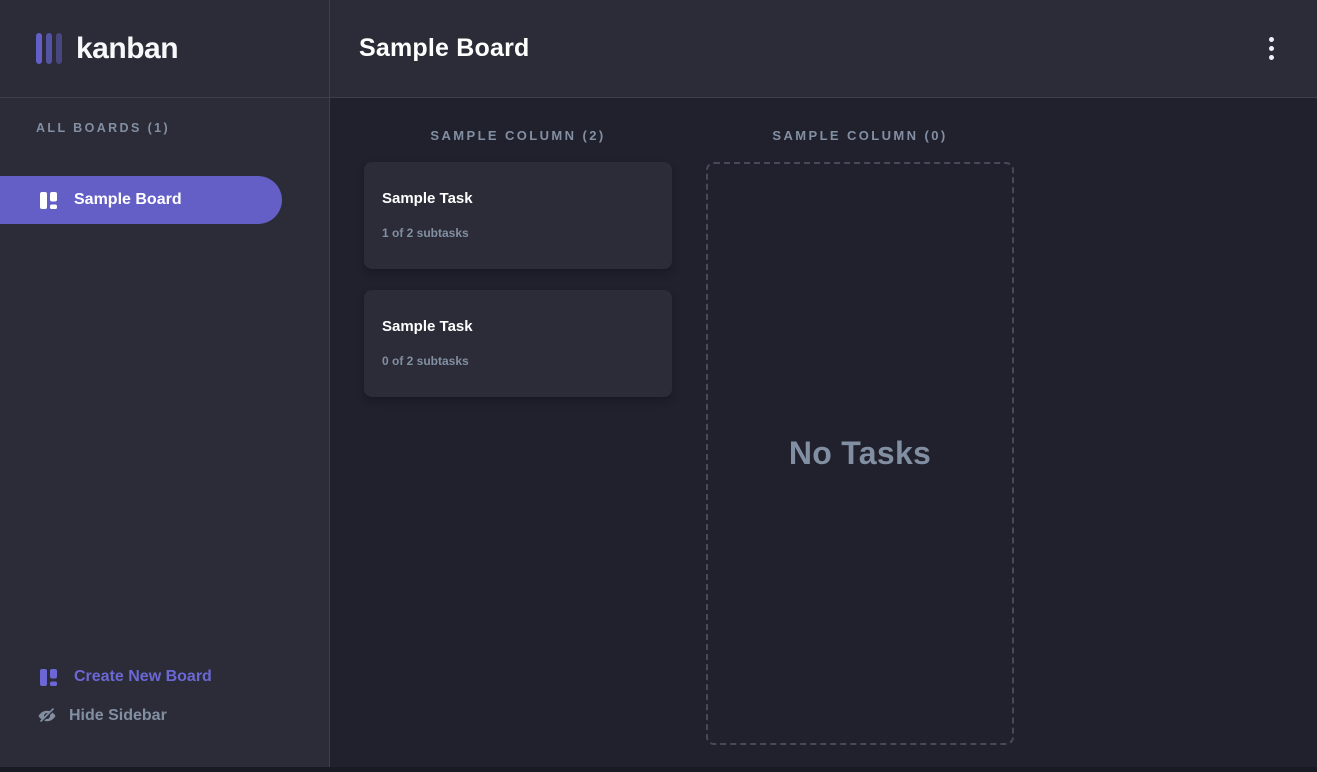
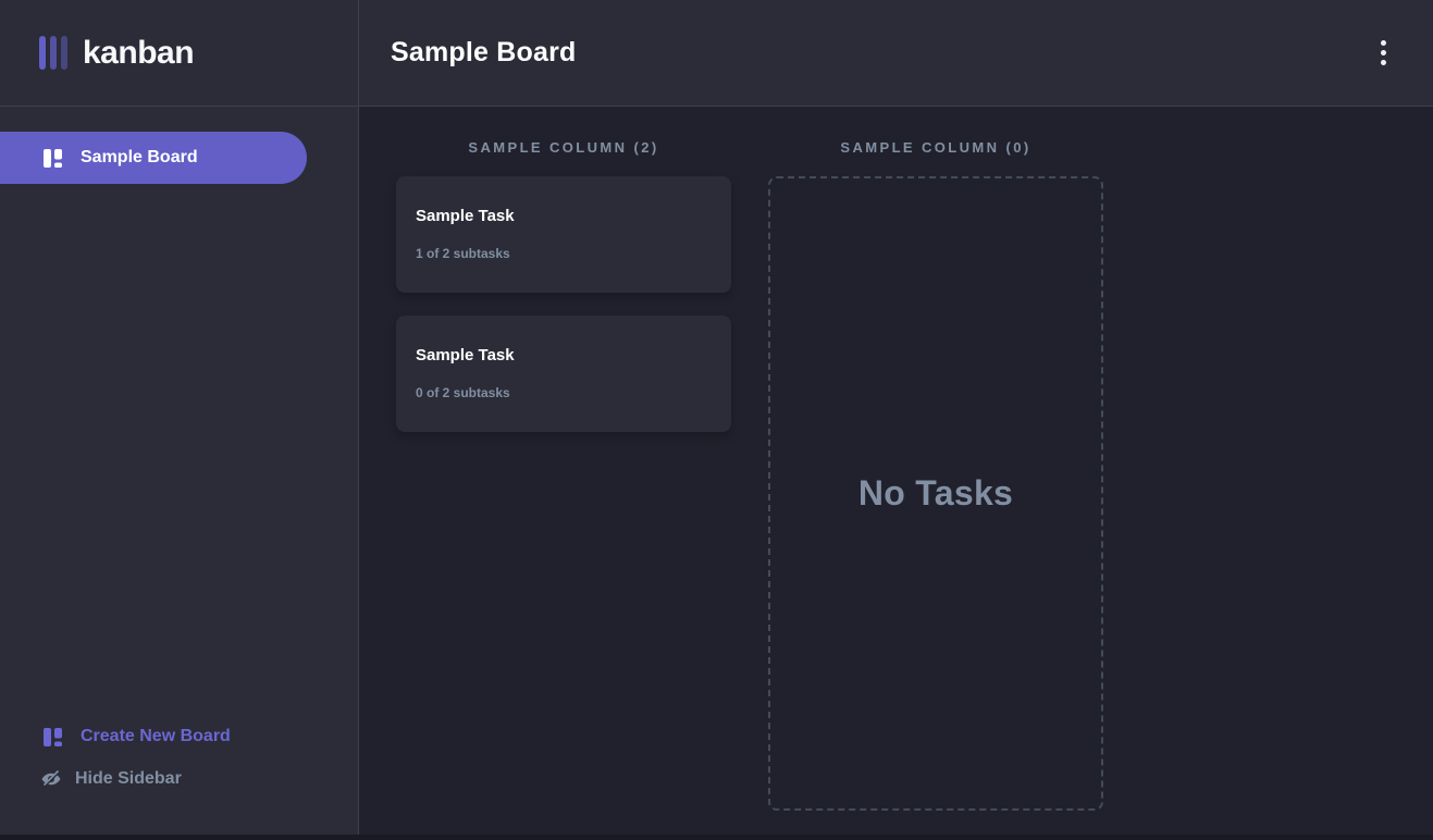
  kanban
- ALL BOARDS (1)
  Sample Board
  Create New Board
  Hide Sidebar
  Sample Board
  SAMPLE COLUMN (2)
  Sample Task
  1 of 2 subtasks
  Sample Task
  0 of 2 subtasks
  SAMPLE COLUMN (0)
  No Tasks
